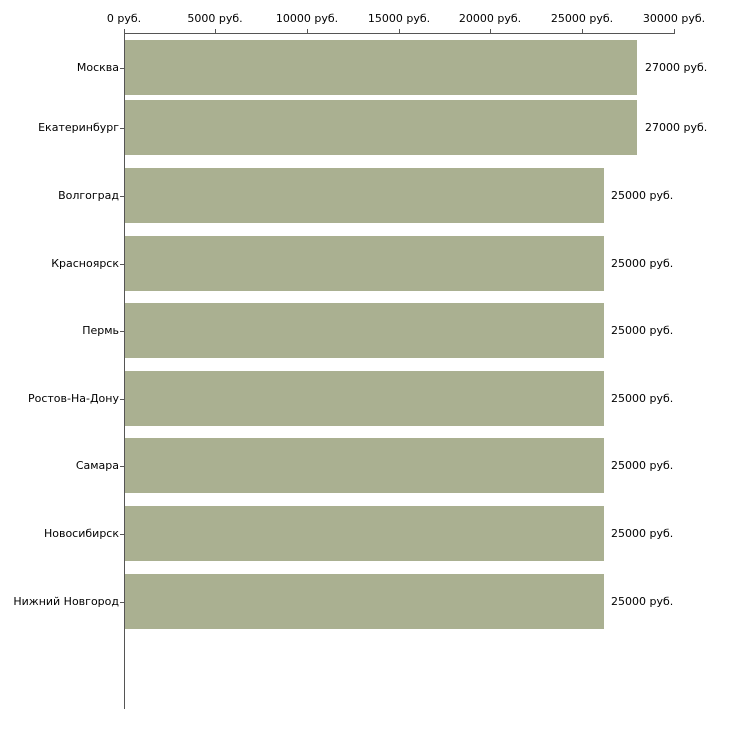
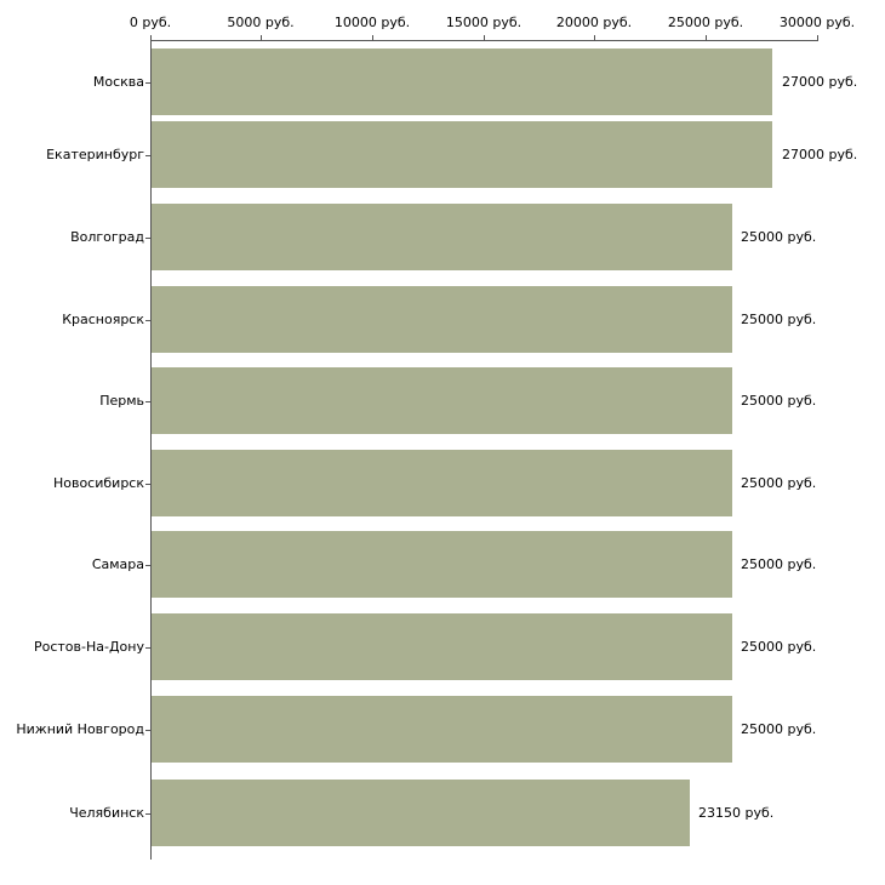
  0 руб.
  5000 руб.
  10000 руб.
  15000 руб.
  20000 руб.
  25000 руб.
  30000 руб.
  Москва
  27000 руб.
  Екатеринбург
  27000 руб.
  Волгоград
  25000 руб.
  Красноярск
  25000 руб.
  Пермь
  25000 руб.
- Ростов-На-Дону
+ Новосибирск
  25000 руб.
  Самара
  25000 руб.
- Новосибирск
+ Ростов-На-Дону
  25000 руб.
  Нижний Новгород
  25000 руб.
+ Челябинск
+ 23150 руб.
